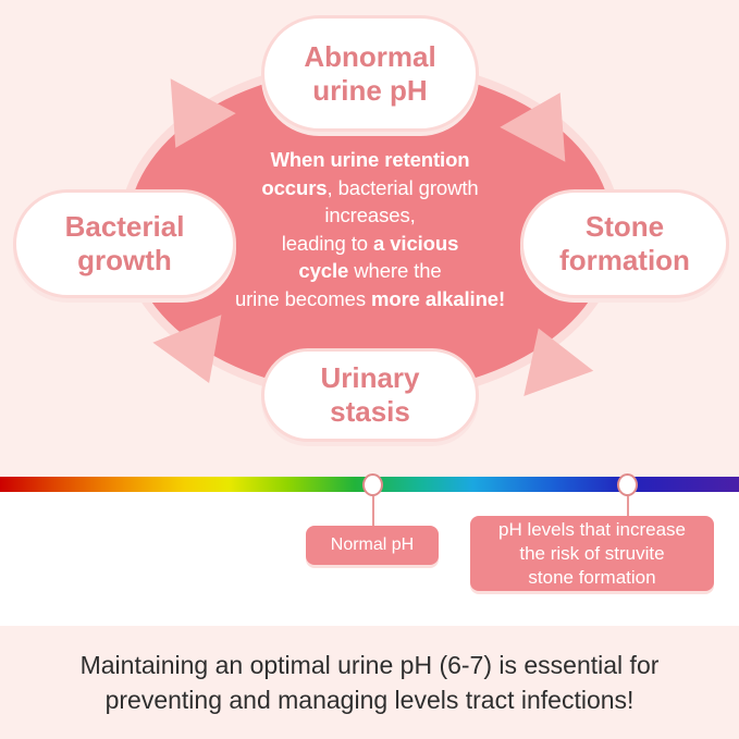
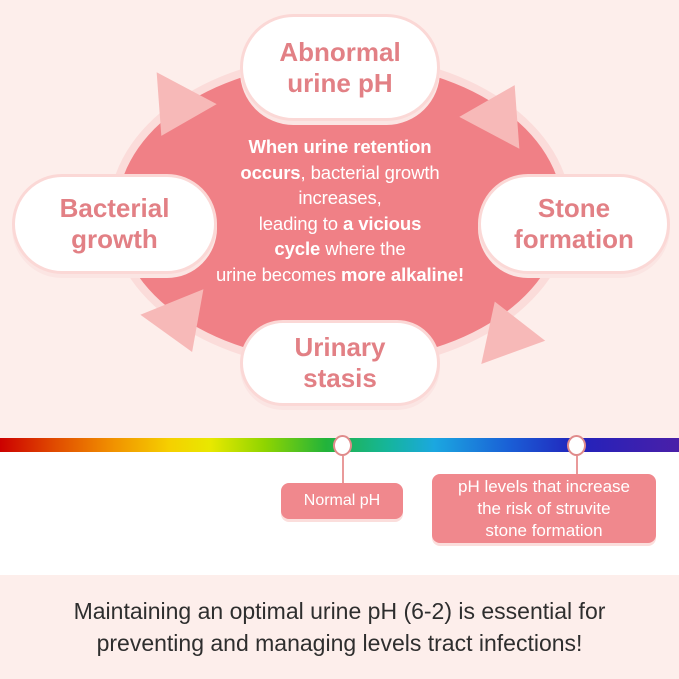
  When urine retention
  occurs, bacterial growth
  increases,
  leading to a vicious
  cycle where the
  urine becomes more alkaline!
  Abnormal
  urine pH
  Bacterial
  growth
  Stone
  formation
  Urinary
  stasis
  Normal pH
  pH levels that increase
  the risk of struvite
  stone formation
- Maintaining an optimal urine pH (6-7) is essential for
+ Maintaining an optimal urine pH (6-2) is essential for
  preventing and managing levels tract infections!
